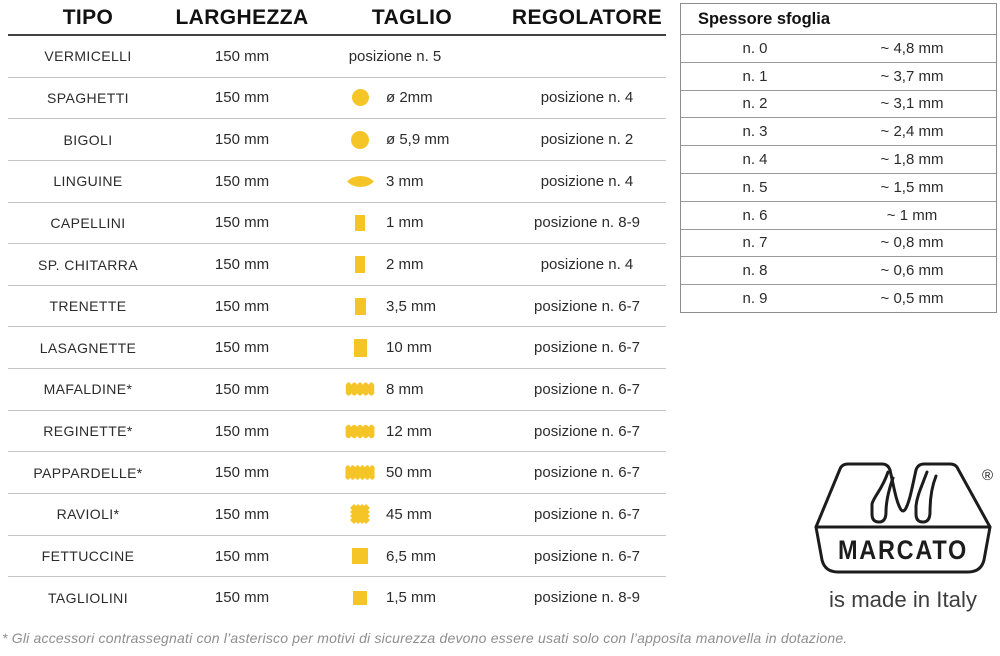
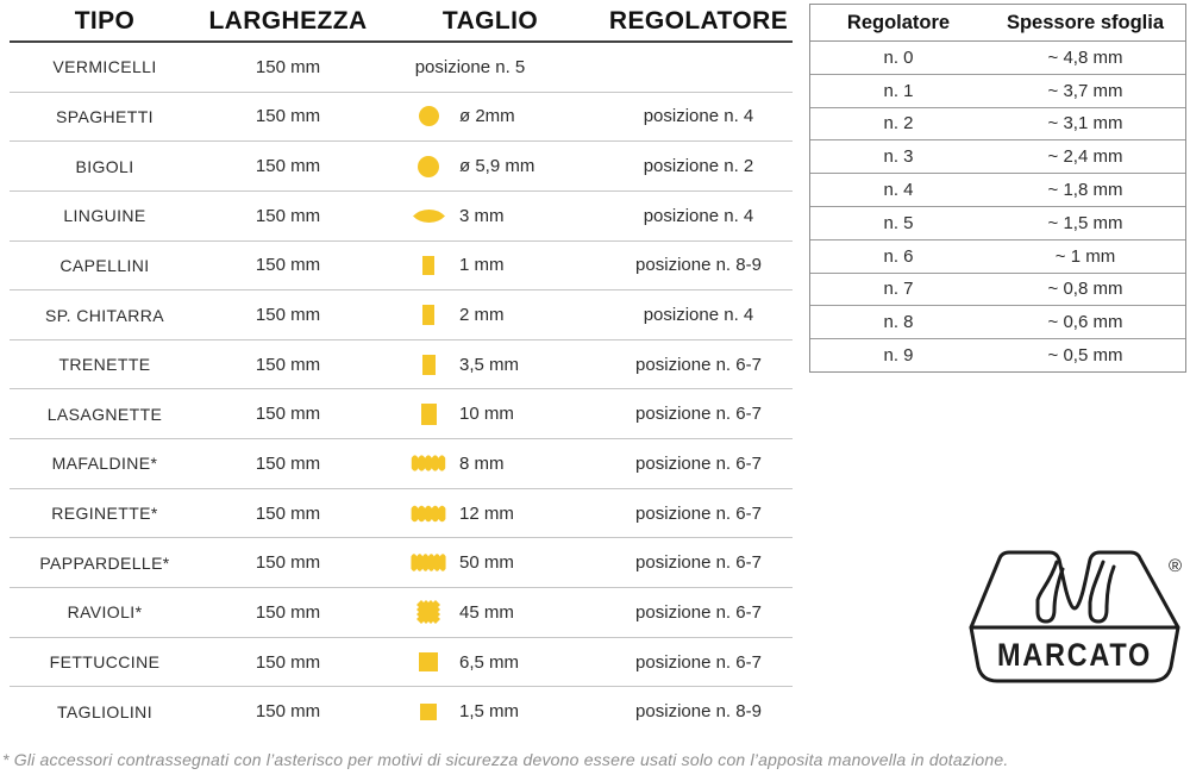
  TIPO
  LARGHEZZA
  TAGLIO
  REGOLATORE
  VERMICELLI
  150 mm
  posizione n. 5
  SPAGHETTI
  150 mm
  ø 2mm
  posizione n. 4
  BIGOLI
  150 mm
  ø 5,9 mm
  posizione n. 2
  LINGUINE
  150 mm
  3 mm
  posizione n. 4
  CAPELLINI
  150 mm
  1 mm
  posizione n. 8-9
  SP. CHITARRA
  150 mm
  2 mm
  posizione n. 4
  TRENETTE
  150 mm
  3,5 mm
  posizione n. 6-7
  LASAGNETTE
  150 mm
  10 mm
  posizione n. 6-7
  MAFALDINE*
  150 mm
  8 mm
  posizione n. 6-7
  REGINETTE*
  150 mm
  12 mm
  posizione n. 6-7
  PAPPARDELLE*
  150 mm
  50 mm
  posizione n. 6-7
  RAVIOLI*
  150 mm
  45 mm
  posizione n. 6-7
  FETTUCCINE
  150 mm
  6,5 mm
  posizione n. 6-7
  TAGLIOLINI
  150 mm
  1,5 mm
  posizione n. 8-9
+ Regolatore
  Spessore sfoglia
  n. 0
  ~ 4,8 mm
  n. 1
  ~ 3,7 mm
  n. 2
  ~ 3,1 mm
  n. 3
  ~ 2,4 mm
  n. 4
  ~ 1,8 mm
  n. 5
  ~ 1,5 mm
  n. 6
  ~ 1 mm
  n. 7
  ~ 0,8 mm
  n. 8
  ~ 0,6 mm
  n. 9
  ~ 0,5 mm
  ®
  MARCATO
- is made in Italy
  * Gli accessori contrassegnati con l’asterisco per motivi di sicurezza devono essere usati solo con l’apposita manovella in dotazione.
